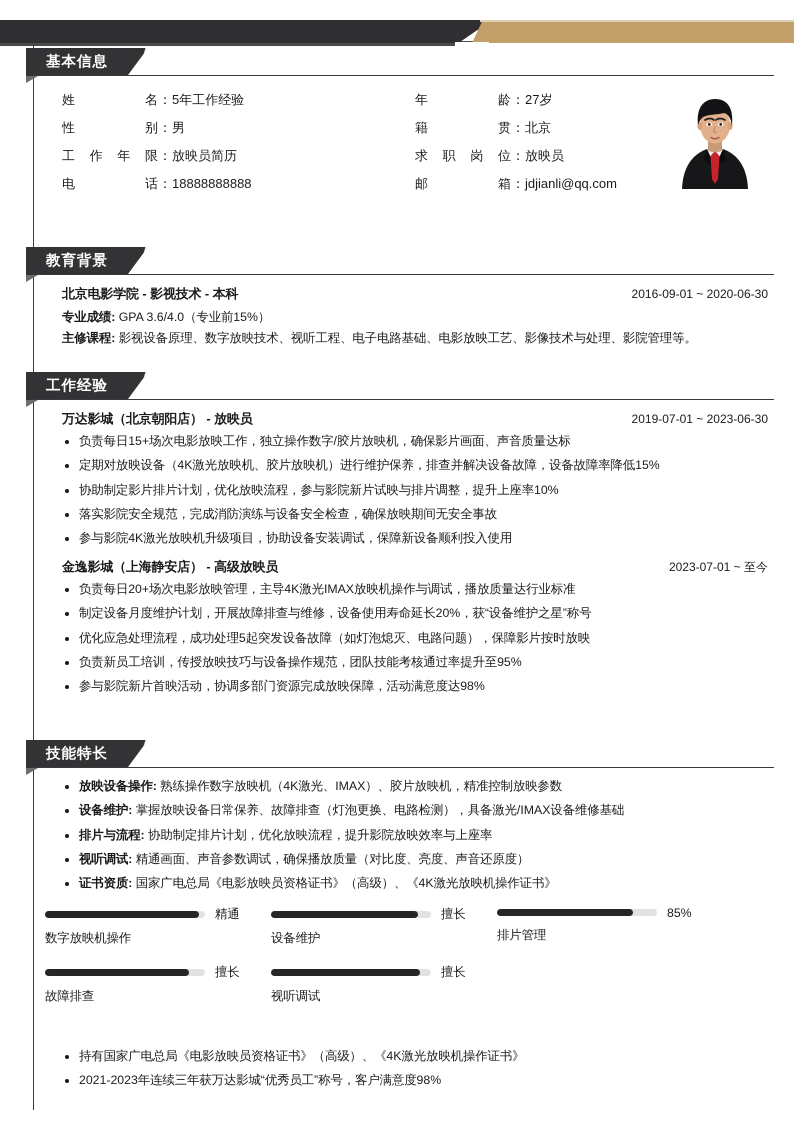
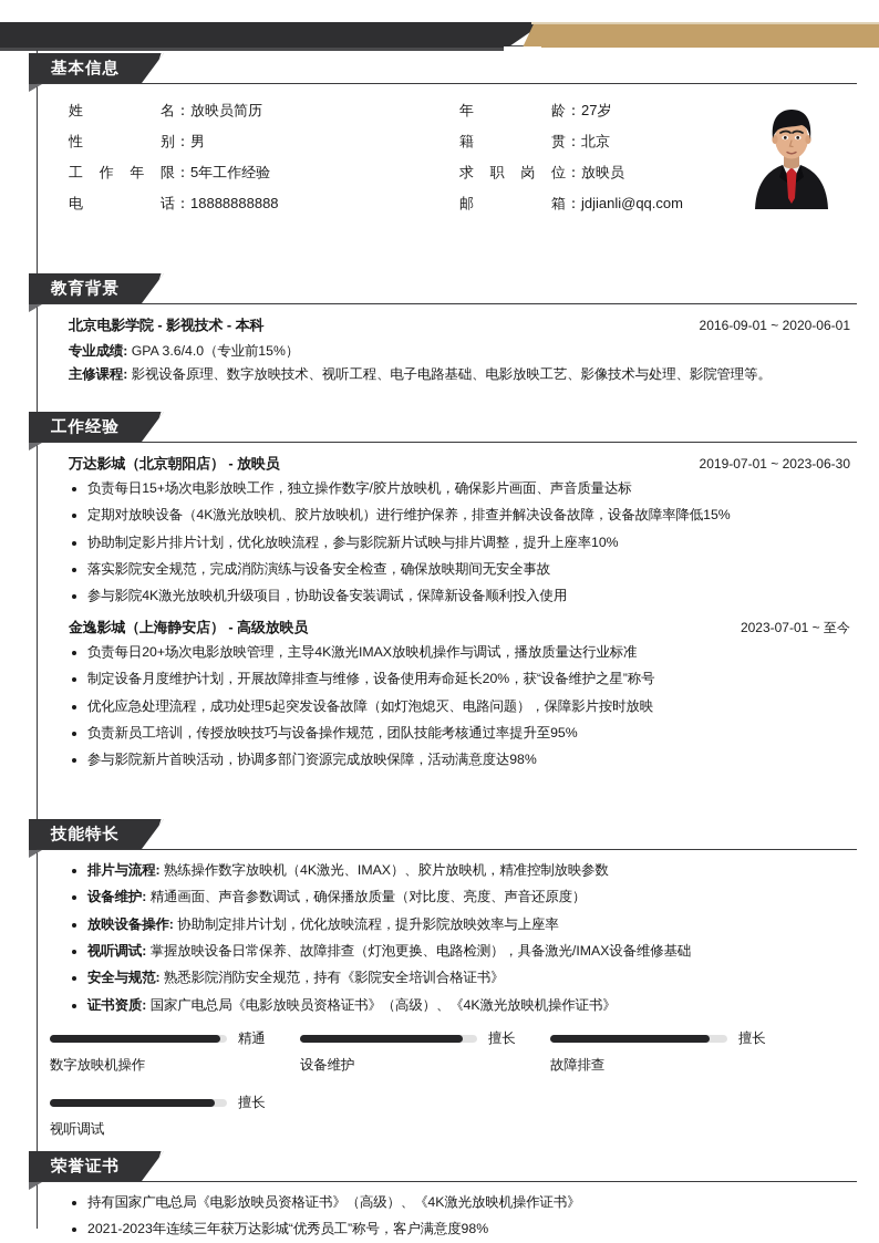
  基本信息
  姓
  名
  ：
- 5年工作经验
+ 放映员简历
  性
  别
  ：
  男
  工
  作
  年
  限
  ：
- 放映员简历
+ 5年工作经验
  电
  话
  ：
  18888888888
  年
  龄
  ：
  27岁
  籍
  贯
  ：
  北京
  求
  职
  岗
  位
  ：
  放映员
  邮
  箱
  ：
  jdjianli@qq.com
  教育背景
  北京电影学院 - 影视技术 - 本科
- 2016-09-01 ~ 2020-06-30
+ 2016-09-01 ~ 2020-06-01
  专业成绩: GPA 3.6/4.0（专业前15%）
  主修课程: 影视设备原理、数字放映技术、视听工程、电子电路基础、电影放映工艺、影像技术与处理、影院管理等。
  工作经验
  万达影城（北京朝阳店） - 放映员
  2019-07-01 ~ 2023-06-30
  负责每日15+场次电影放映工作，独立操作数字/胶片放映机，确保影片画面、声音质量达标
  定期对放映设备（4K激光放映机、胶片放映机）进行维护保养，排查并解决设备故障，设备故障率降低15%
  协助制定影片排片计划，优化放映流程，参与影院新片试映与排片调整，提升上座率10%
  落实影院安全规范，完成消防演练与设备安全检查，确保放映期间无安全事故
  参与影院4K激光放映机升级项目，协助设备安装调试，保障新设备顺利投入使用
  金逸影城（上海静安店） - 高级放映员
  2023-07-01 ~ 至今
  负责每日20+场次电影放映管理，主导4K激光IMAX放映机操作与调试，播放质量达行业标准
  制定设备月度维护计划，开展故障排查与维修，设备使用寿命延长20%，获“设备维护之星”称号
  优化应急处理流程，成功处理5起突发设备故障（如灯泡熄灭、电路问题），保障影片按时放映
  负责新员工培训，传授放映技巧与设备操作规范，团队技能考核通过率提升至95%
  参与影院新片首映活动，协调多部门资源完成放映保障，活动满意度达98%
  技能特长
- 放映设备操作: 熟练操作数字放映机（4K激光、IMAX）、胶片放映机，精准控制放映参数
+ 排片与流程: 熟练操作数字放映机（4K激光、IMAX）、胶片放映机，精准控制放映参数
- 设备维护: 掌握放映设备日常保养、故障排查（灯泡更换、电路检测），具备激光/IMAX设备维修基础
+ 设备维护: 精通画面、声音参数调试，确保播放质量（对比度、亮度、声音还原度）
- 排片与流程: 协助制定排片计划，优化放映流程，提升影院放映效率与上座率
+ 放映设备操作: 协助制定排片计划，优化放映流程，提升影院放映效率与上座率
- 视听调试: 精通画面、声音参数调试，确保播放质量（对比度、亮度、声音还原度）
+ 视听调试: 掌握放映设备日常保养、故障排查（灯泡更换、电路检测），具备激光/IMAX设备维修基础
+ 安全与规范: 熟悉影院消防安全规范，持有《影院安全培训合格证书》
  证书资质: 国家广电总局《电影放映员资格证书》（高级）、《4K激光放映机操作证书》
  精通
  数字放映机操作
  擅长
  设备维护
- 85%
- 排片管理
  擅长
  故障排查
  擅长
  视听调试
+ 荣誉证书
  持有国家广电总局《电影放映员资格证书》（高级）、《4K激光放映机操作证书》
  2021-2023年连续三年获万达影城“优秀员工”称号，客户满意度98%
